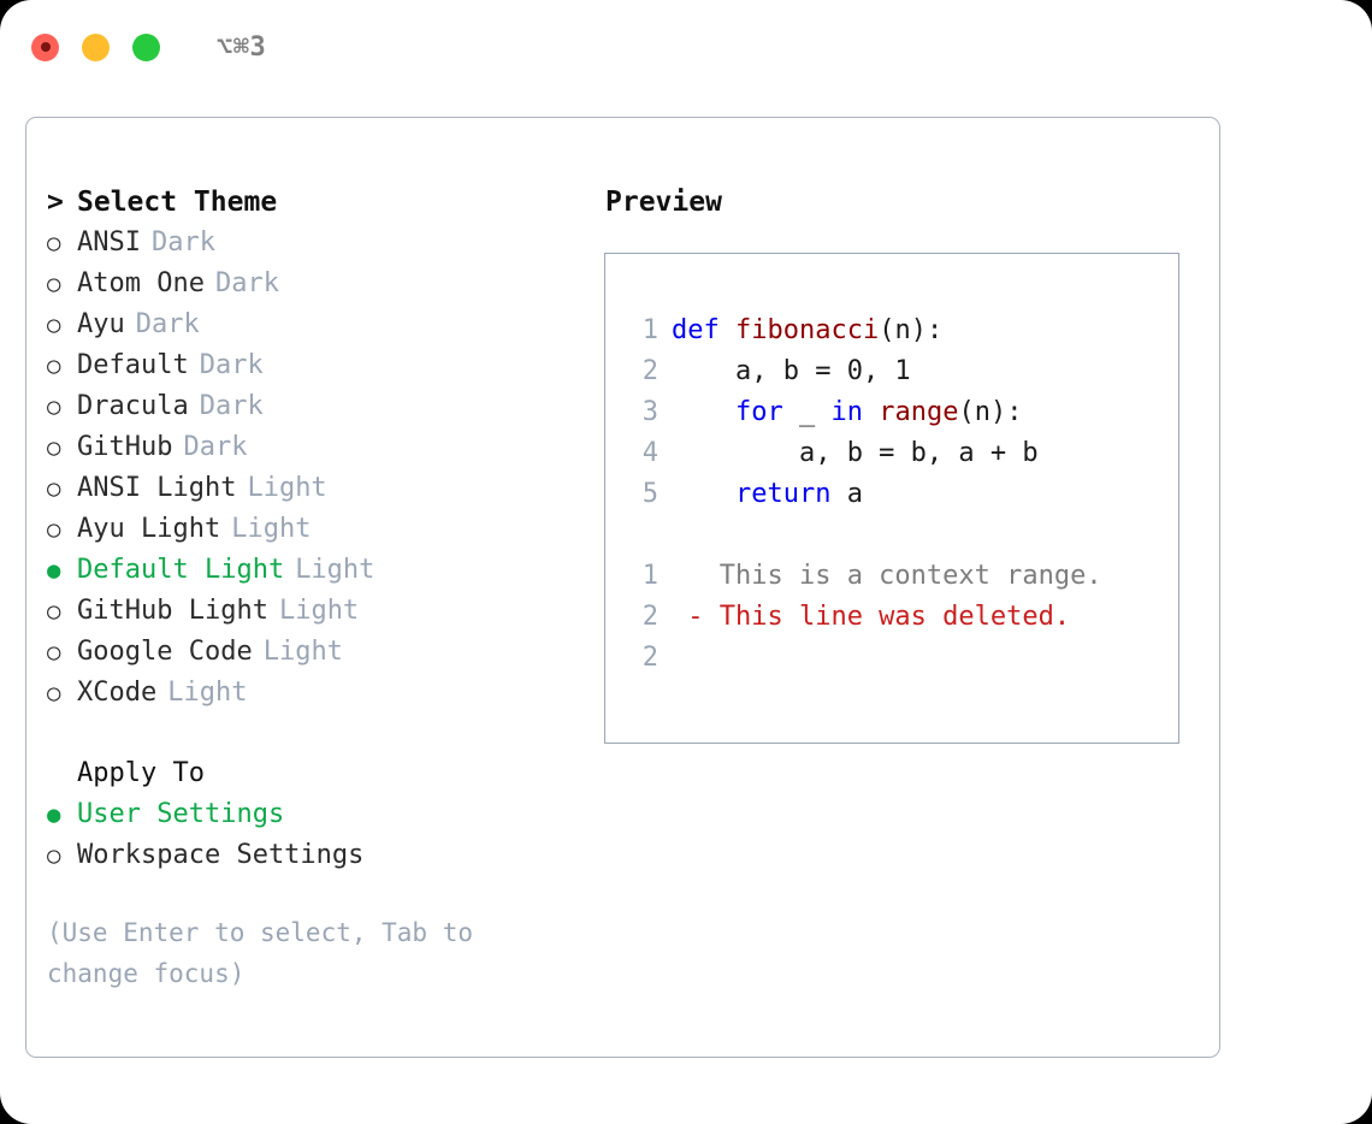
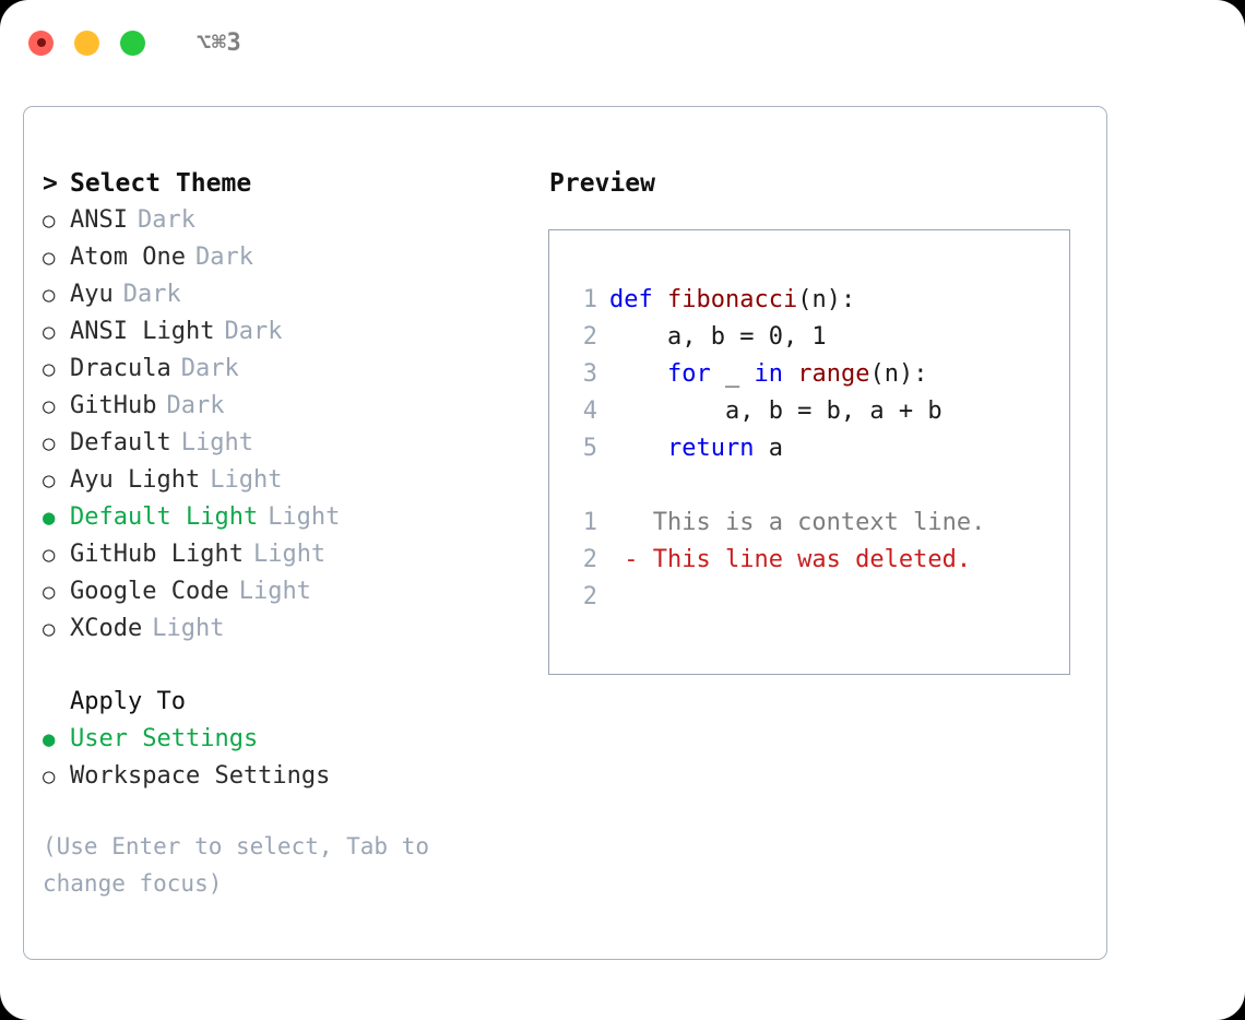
  ⌥⌘3
  >
  Select Theme
  ○
  ANSI
  Dark
  ○
  Atom One
  Dark
  ○
  Ayu
  Dark
  ○
- Default
+ ANSI Light
  Dark
  ○
  Dracula
  Dark
  ○
  GitHub
  Dark
  ○
- ANSI Light
+ Default
  Light
  ○
  Ayu Light
  Light
  ●
  Default Light
  Light
  ○
  GitHub Light
  Light
  ○
  Google Code
  Light
  ○
  XCode
  Light
  Apply To
  ●
  User Settings
  ○
  Workspace Settings
  (Use Enter to select, Tab to change focus)
  Preview
  1
  def fibonacci(n):
  2
  a, b = 0, 1
  3
  for _ in range(n):
  4
  a, b = b, a + b
  5
  return a
  1
- This is a context range.
+ This is a context line.
  2
  - This line was deleted.
  2
